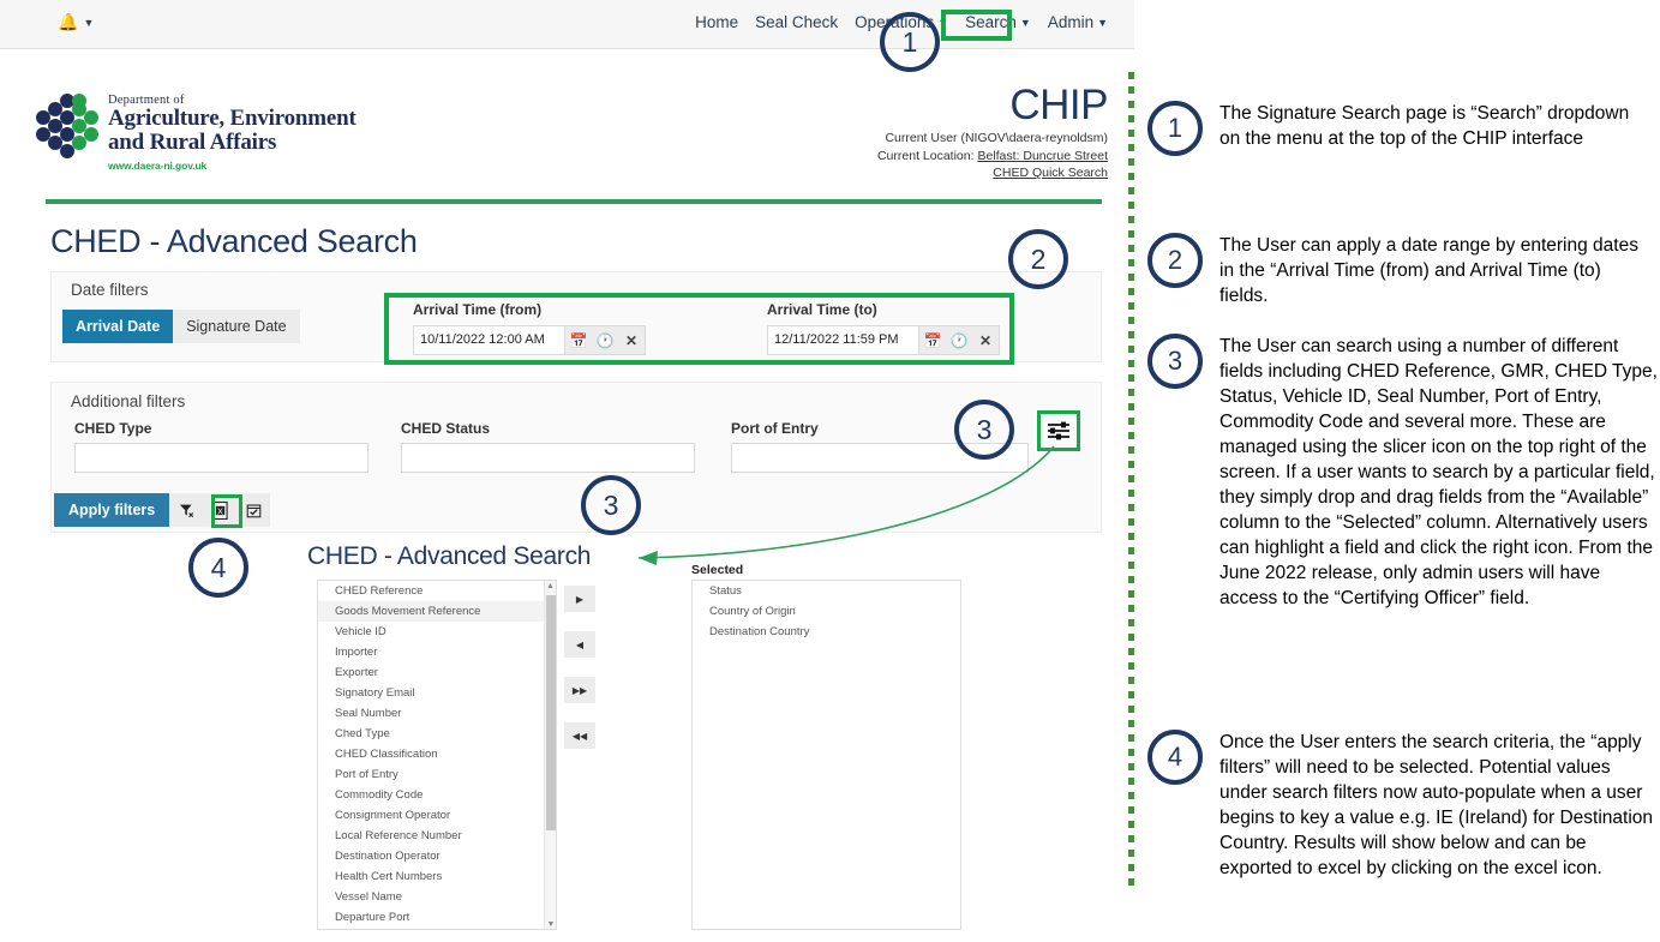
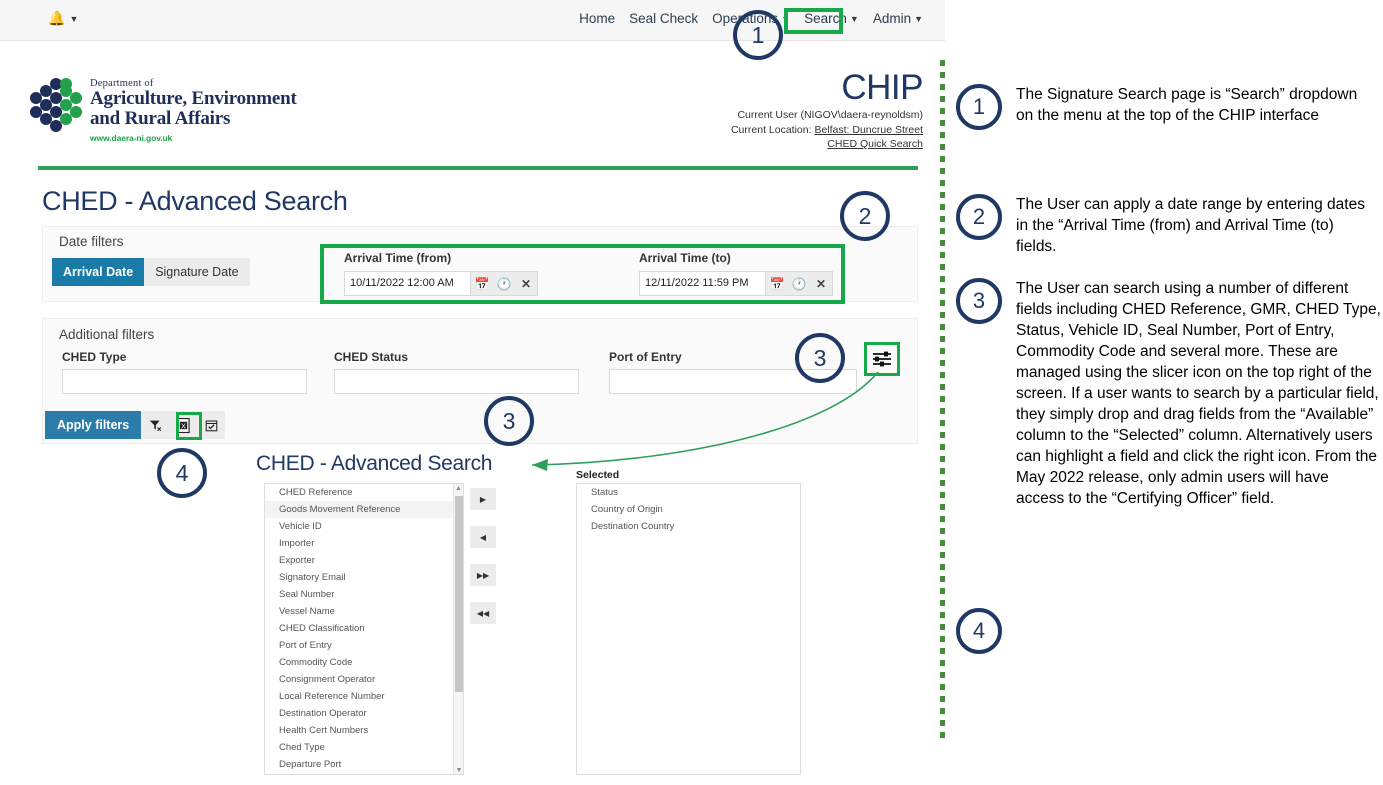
  🔔 ▼
  Home
  Seal Check
  Operations ▼
  Search ▼
  Admin ▼
  Department of
  Agriculture, Environment
  and Rural Affairs
  www.daera-ni.gov.uk
  CHIP
  Current User (NIGOV\daera-reynoldsm)
  Current Location: Belfast: Duncrue Street
  CHED Quick Search
  CHED - Advanced Search
  Date filters
  Arrival Date
  Signature Date
  Arrival Time (from)
  10/11/2022 12:00 AM
  📅
  🕐
  ✕
  Arrival Time (to)
  12/11/2022 11:59 PM
  📅
  🕐
  ✕
  Additional filters
  CHED Type
  CHED Status
  Port of Entry
  Apply filters
  X
  CHED - Advanced Search
  CHED Reference
  Goods Movement Reference
  Vehicle ID
  Importer
  Exporter
  Signatory Email
  Seal Number
- Ched Type
+ Vessel Name
  CHED Classification
  Port of Entry
  Commodity Code
  Consignment Operator
  Local Reference Number
  Destination Operator
  Health Cert Numbers
- Vessel Name
+ Ched Type
  Departure Port
  ▶
  ◀
  ▶▶
  ◀◀
  Selected
  Status
  Country of Origin
  Destination Country
  1
  2
  3
  3
  4
  1
  The Signature Search page is “Search” dropdown on the menu at the top of the CHIP interface
  2
  The User can apply a date range by entering dates in the “Arrival Time (from) and Arrival Time (to) fields.
  3
- The User can search using a number of different fields including CHED Reference, GMR, CHED Type, Status, Vehicle ID, Seal Number, Port of Entry, Commodity Code and several more. These are managed using the slicer icon on the top right of the screen. If a user wants to search by a particular field, they simply drop and drag fields from the “Available” column to the “Selected” column. Alternatively users can highlight a field and click the right icon. From the June 2022 release, only admin users will have access to the “Certifying Officer” field.
+ The User can search using a number of different fields including CHED Reference, GMR, CHED Type, Status, Vehicle ID, Seal Number, Port of Entry, Commodity Code and several more. These are managed using the slicer icon on the top right of the screen. If a user wants to search by a particular field, they simply drop and drag fields from the “Available” column to the “Selected” column. Alternatively users can highlight a field and click the right icon. From the May 2022 release, only admin users will have access to the “Certifying Officer” field.
  4
- Once the User enters the search criteria, the “apply filters” will need to be selected. Potential values under search filters now auto-populate when a user begins to key a value e.g. IE (Ireland) for Destination Country. Results will show below and can be exported to excel by clicking on the excel icon.
